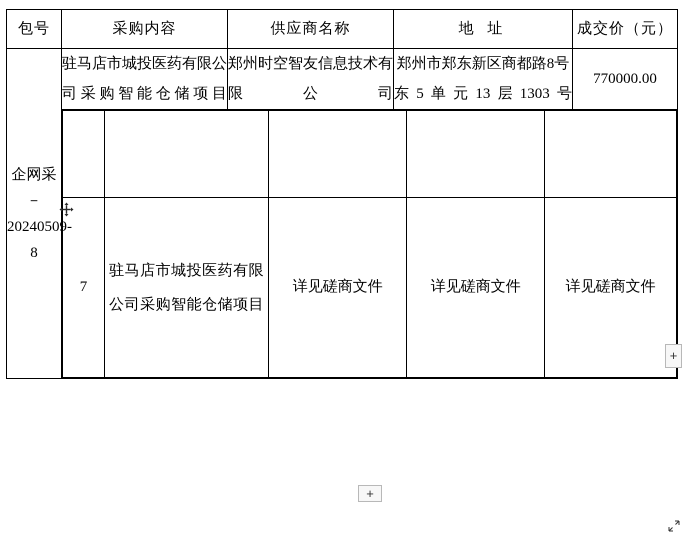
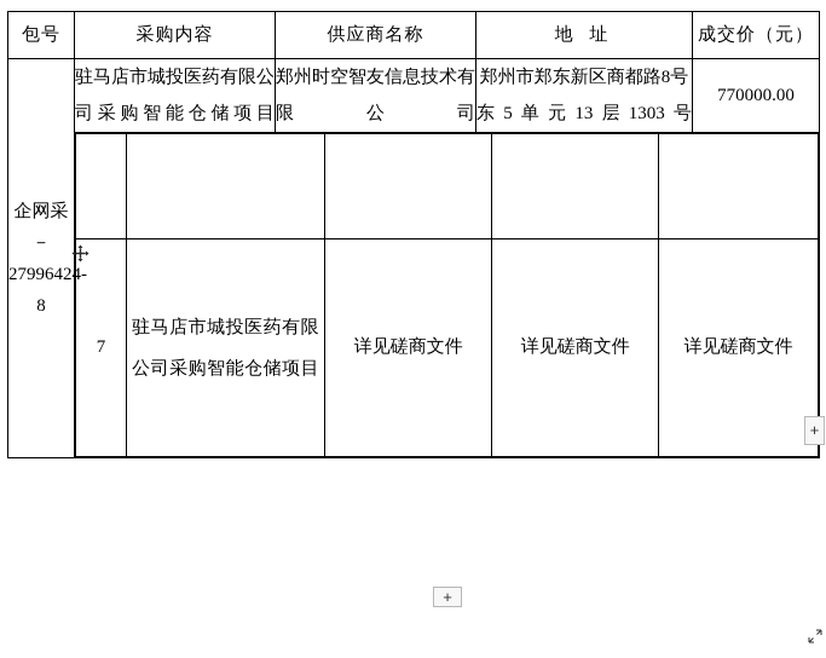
  包号	采购内容	供应商名称	地 址	成交价（元）
- 企网采－20240509-8	驻马店市城投医药有限公司采购智能仓储项目	郑州时空智友信息技术有限公司	郑州市郑东新区商都路8号东5单元13层1303号	770000.00
+ 企网采－27996424-8	驻马店市城投医药有限公司采购智能仓储项目	郑州时空智友信息技术有限公司	郑州市郑东新区商都路8号东5单元13层1303号	770000.00
  7	驻马店市城投医药有限公司采购智能仓储项目	详见磋商文件	详见磋商文件	详见磋商文件
  +
  +
